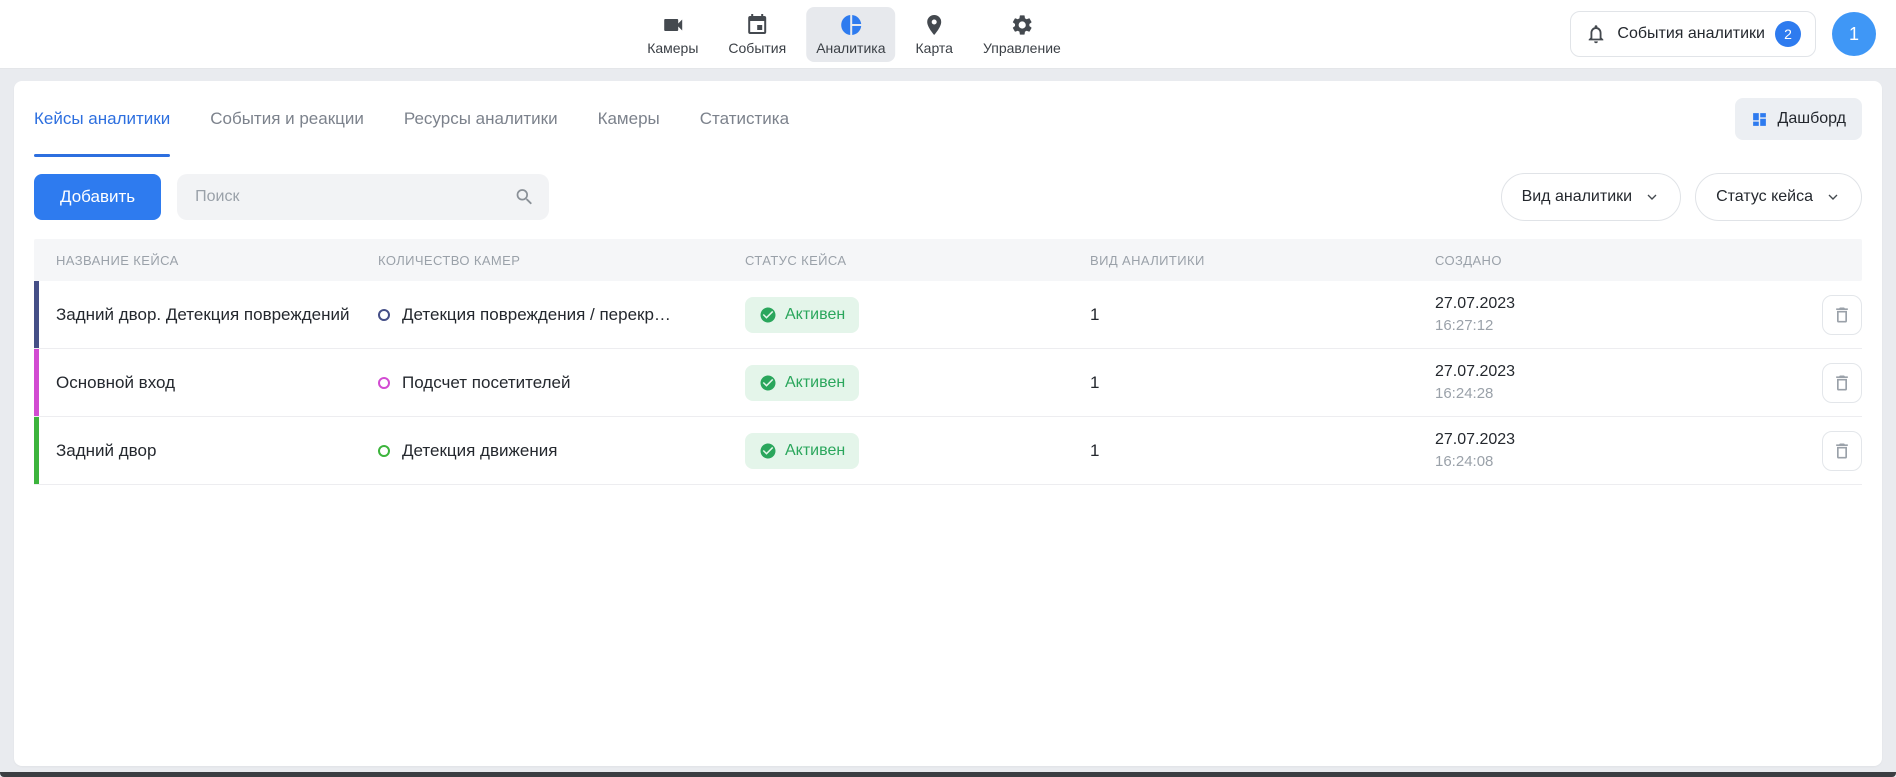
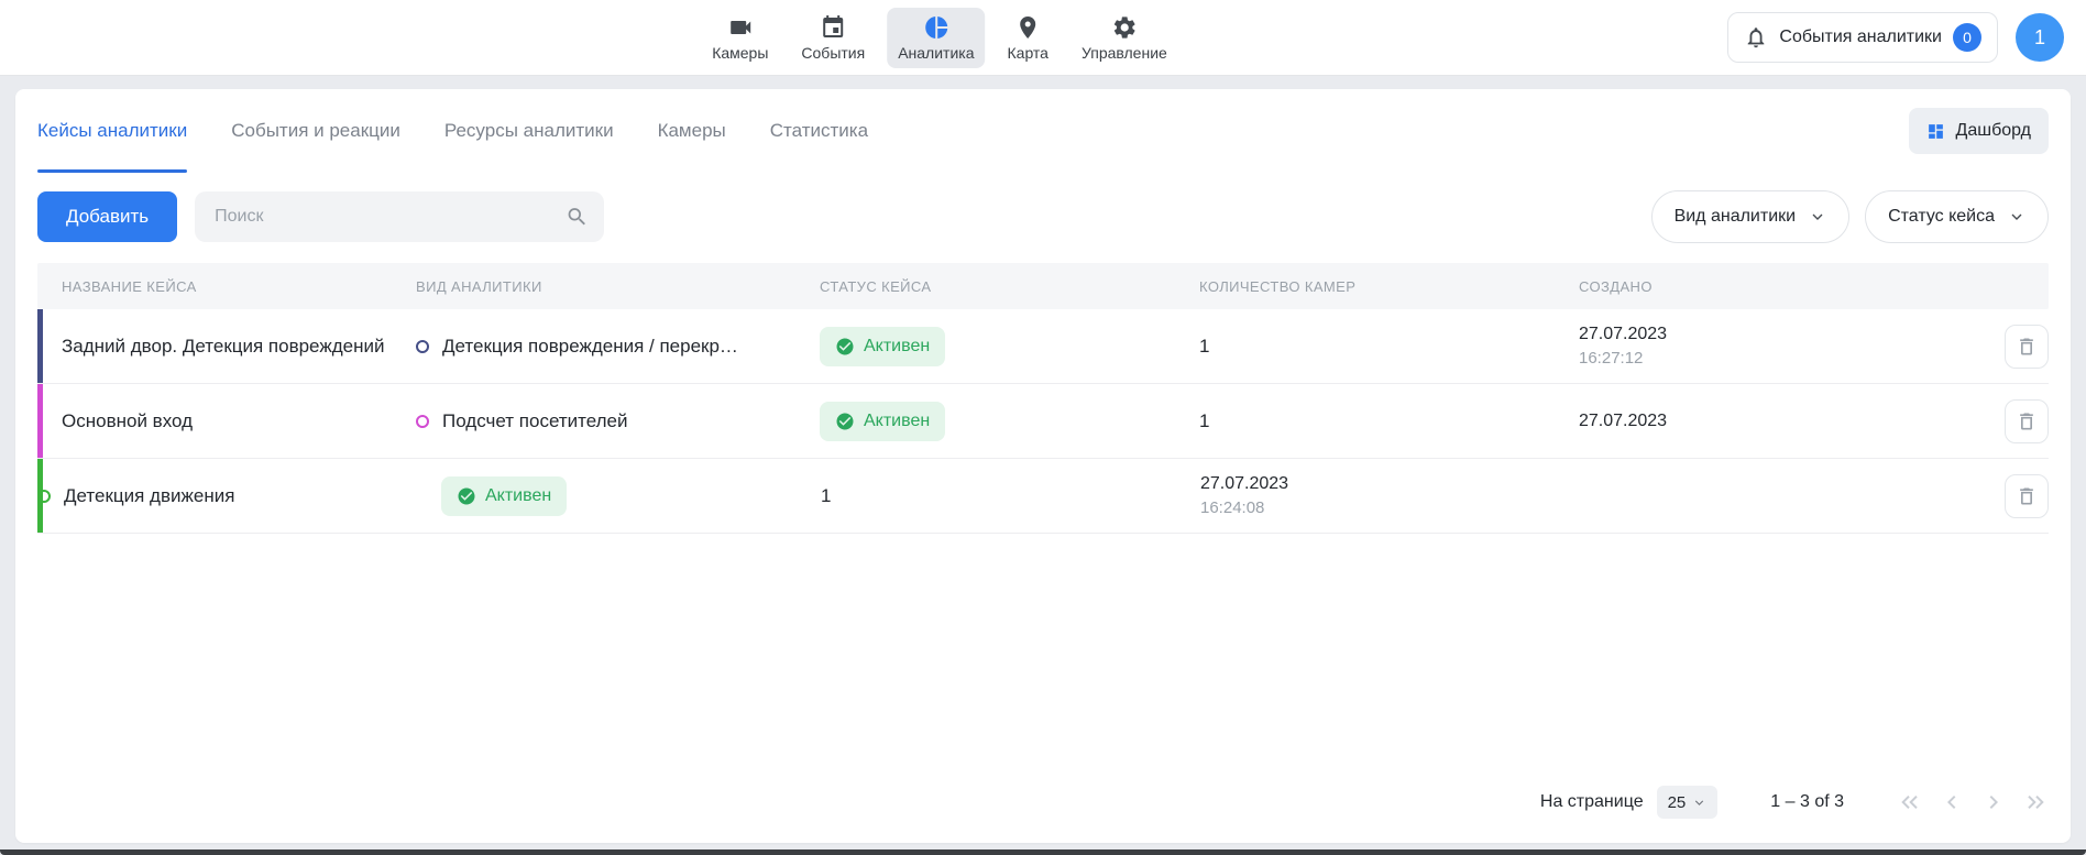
  Камеры
  События
  Аналитика
  Карта
  Управление
  События аналитики
- 2
+ 0
  1
  Кейсы аналитики
  События и реакции
  Ресурсы аналитики
  Камеры
  Статистика
  Дашборд
  Добавить
  Поиск
  Вид аналитики
  Статус кейса
  НАЗВАНИЕ КЕЙСА
- КОЛИЧЕСТВО КАМЕР
+ ВИД АНАЛИТИКИ
  СТАТУС КЕЙСА
- ВИД АНАЛИТИКИ
+ КОЛИЧЕСТВО КАМЕР
  СОЗДАНО
  Задний двор. Детекция повреждений
  Детекция повреждения / перекр…
  Активен
  1
  27.07.2023
  16:27:12
  Основной вход
  Подсчет посетителей
  Активен
  1
  27.07.2023
- 16:24:28
- Задний двор
  Детекция движения
  Активен
  1
  27.07.2023
  16:24:08
+ На странице
+ 25
+ 1 – 3 of 3
